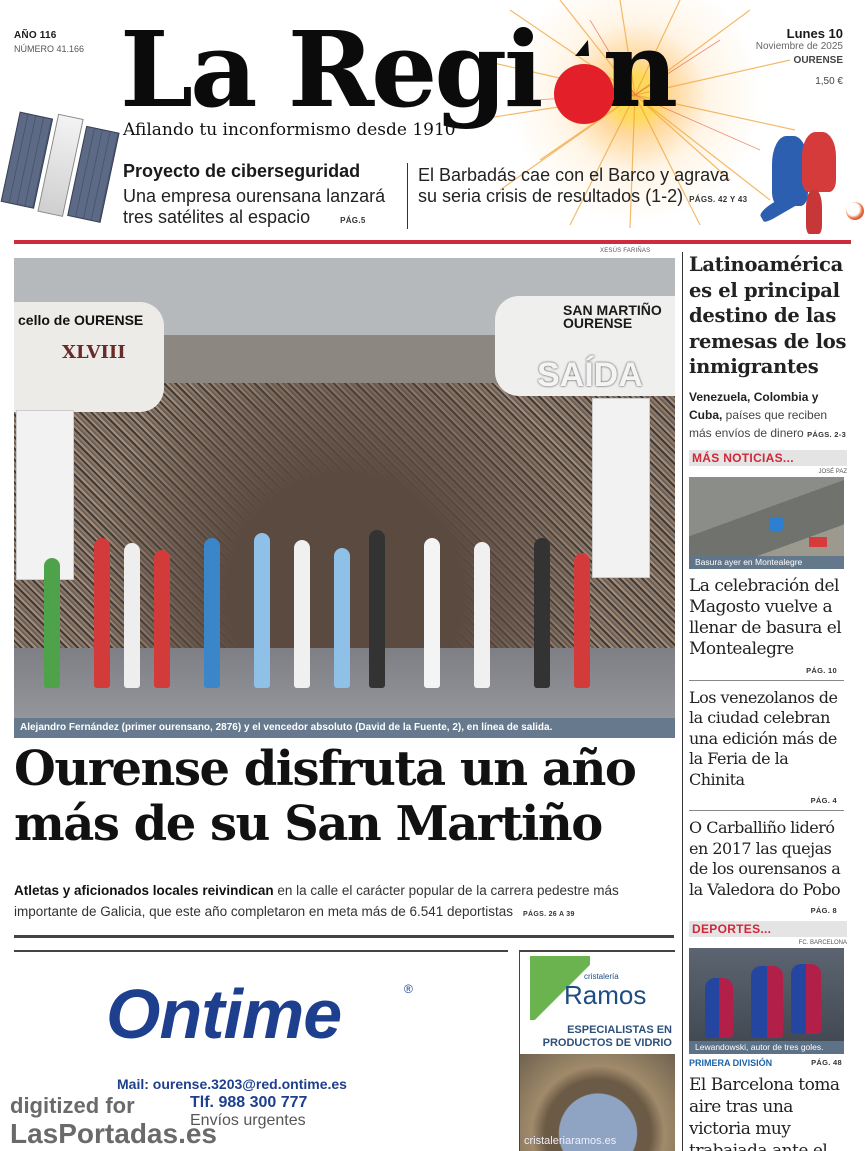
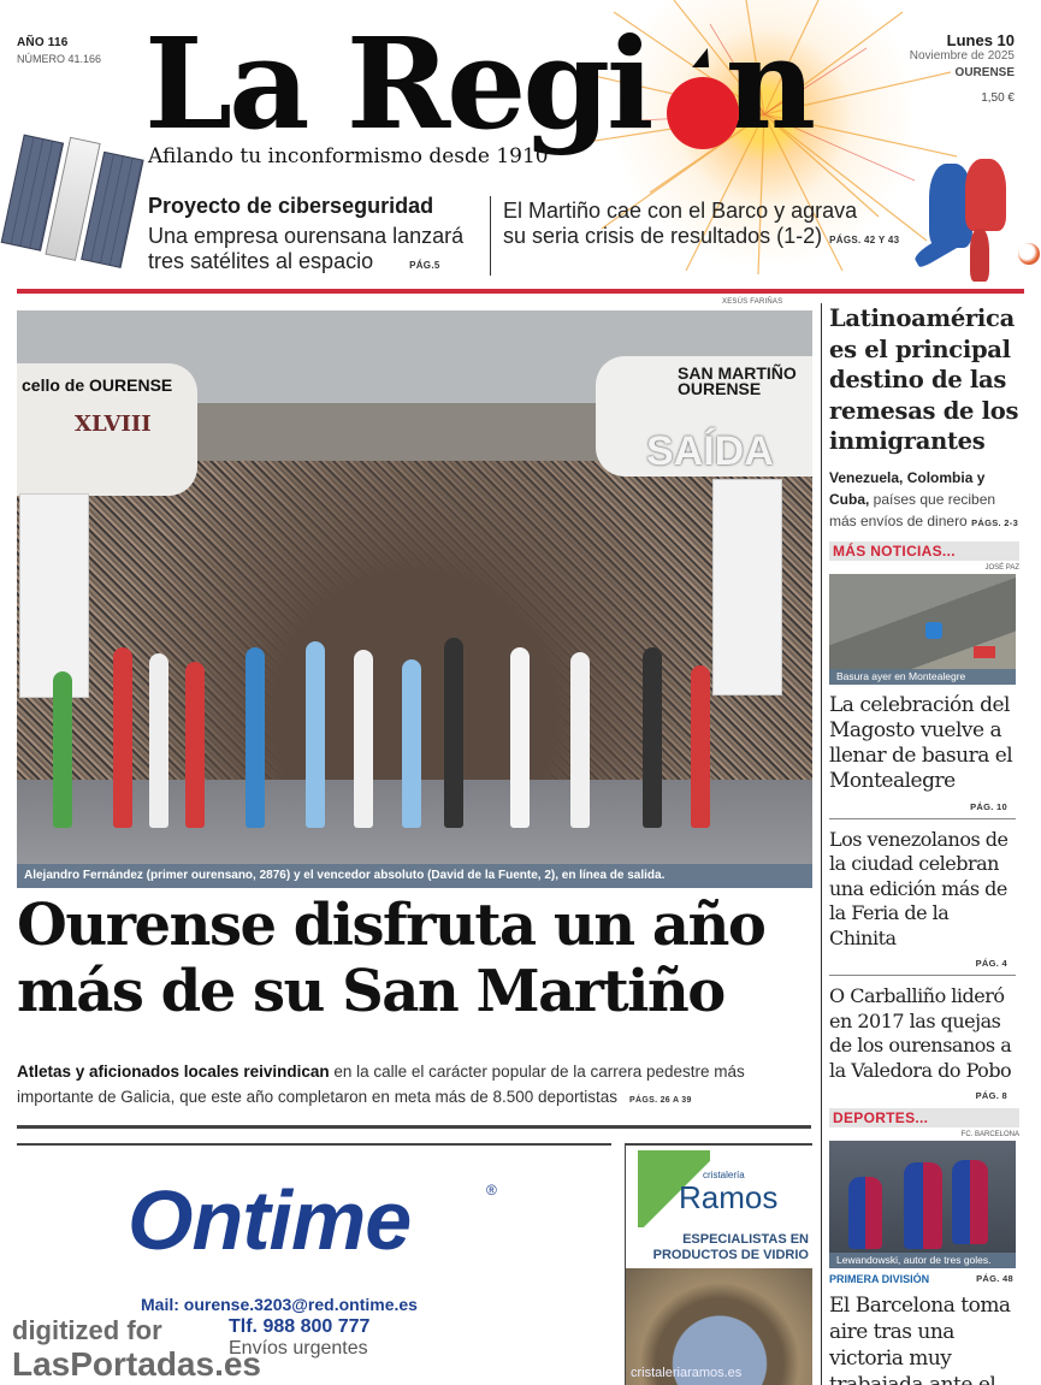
  AÑO 116
  NÚMERO 41.166
  La Regi n
  Afilando tu inconformismo desde 1910
  Lunes 10
  Noviembre de 2025
  OURENSE
  1,50 €
  Proyecto de ciberseguridad
  Una empresa ourensana lanzará
  tres satélites al espacio PÁG.5
- El Barbadás cae con el Barco y agrava
+ El Martiño cae con el Barco y agrava
  su seria crisis de resultados (1-2) PÁGS. 42 Y 43
  cello de OURENSE
  XLVIII
  SAN MARTIÑO OURENSE
  SAÍDA
  Alejandro Fernández (primer ourensano, 2876) y el vencedor absoluto (David de la Fuente, 2), en línea de salida.
  Ourense disfruta un año
  más de su San Martiño
- Atletas y aficionados locales reivindican en la calle el carácter popular de la carrera pedestre más importante de Galicia, que este año completaron en meta más de 6.541 deportistas
+ Atletas y aficionados locales reivindican en la calle el carácter popular de la carrera pedestre más importante de Galicia, que este año completaron en meta más de 8.500 deportistas
  Ontime
  ®
  Mail: ourense.3203@red.ontime.es
- Tlf. 988 300 777
+ Tlf. 988 800 777
  Envíos urgentes
  cristalería
  Ramos
  ESPECIALISTAS EN
  PRODUCTOS DE VIDRIO
  cristaleriaramos.es
  digitized for
  LasPortadas.es
  Latinoamérica es el principal destino de las remesas de los inmigrantes
  Venezuela, Colombia y Cuba, países que reciben más envíos de dinero PÁGS. 2-3
  MÁS NOTICIAS...
  Basura ayer en Montealegre
  La celebración del Magosto vuelve a llenar de basura el Montealegre
  PÁG. 10
  Los venezolanos de la ciudad celebran una edición más de la Feria de la Chinita
  PÁG. 4
  O Carballiño lideró en 2017 las quejas de los ourensanos a la Valedora do Pobo
  PÁG. 8
  DEPORTES...
  Lewandowski, autor de tres goles.
  PRIMERA DIVISIÓN
  PÁG. 48
